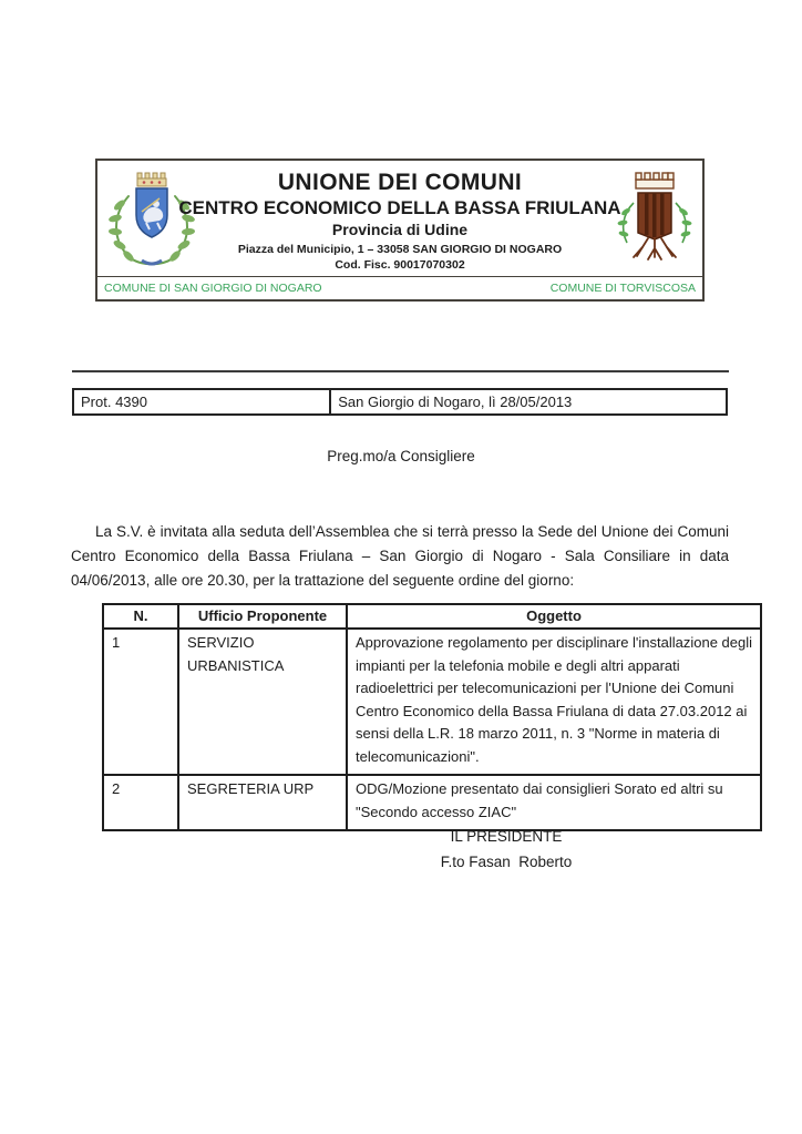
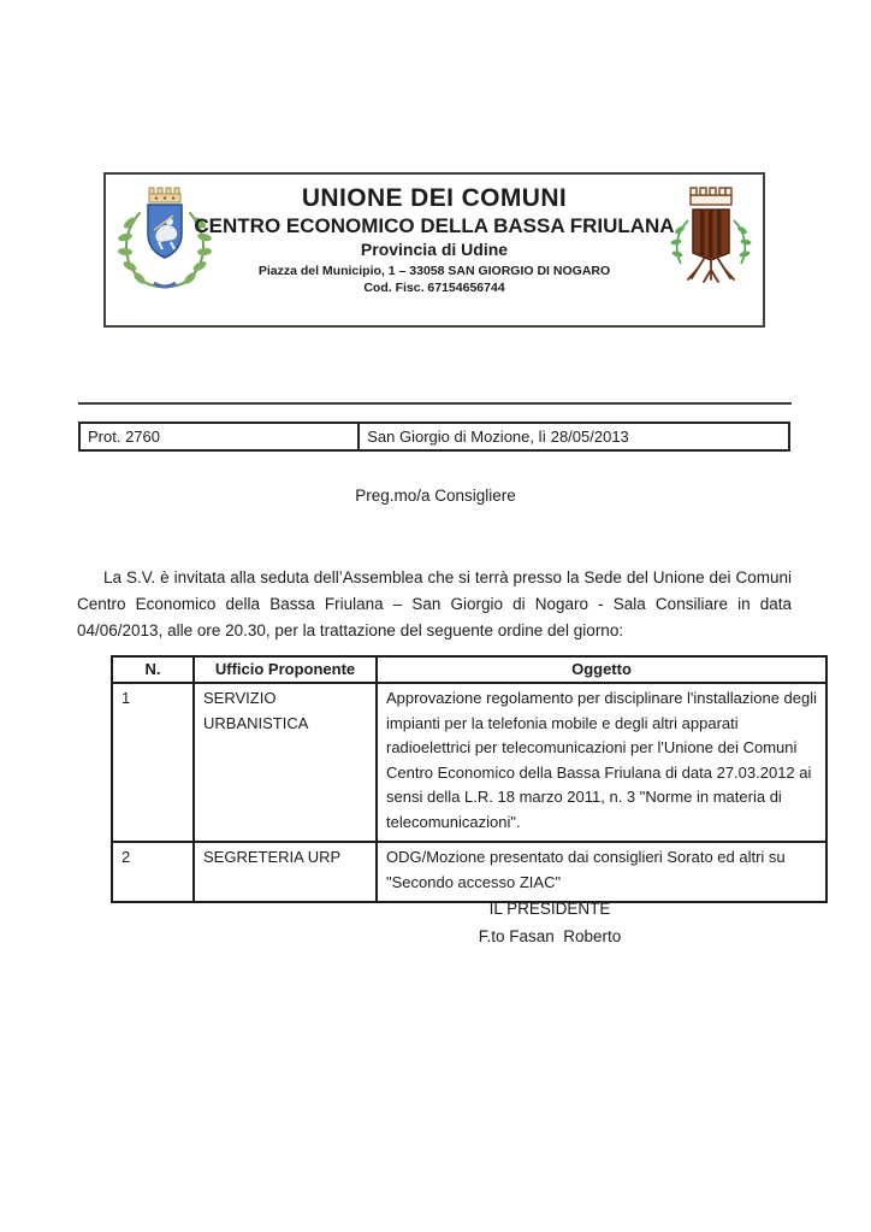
  UNIONE DEI COMUNI
  CENTRO ECONOMICO DELLA BASSA FRIULANA
  Provincia di Udine
  Piazza del Municipio, 1 – 33058 SAN GIORGIO DI NOGARO
- Cod. Fisc. 90017070302
+ Cod. Fisc. 67154656744
- COMUNE DI SAN GIORGIO DI NOGARO
- COMUNE DI TORVISCOSA
- Prot. 4390
+ Prot. 2760
- San Giorgio di Nogaro, lì 28/05/2013
+ San Giorgio di Mozione, lì 28/05/2013
  Preg.mo/a Consigliere
  La S.V. è invitata alla seduta dell’Assemblea che si terrà presso la Sede del Unione dei Comuni Centro Economico della Bassa Friulana – San Giorgio di Nogaro - Sala Consiliare in data 04/06/2013, alle ore 20.30, per la trattazione del seguente ordine del giorno:
  N.	Ufficio Proponente	Oggetto
  1	SERVIZIO URBANISTICA	Approvazione regolamento per disciplinare l'installazione degli impianti per la telefonia mobile e degli altri apparati radioelettrici per telecomunicazioni per l'Unione dei Comuni Centro Economico della Bassa Friulana di data 27.03.2012 ai sensi della L.R. 18 marzo 2011, n. 3 "Norme in materia di telecomunicazioni".
  2	SEGRETERIA URP	ODG/Mozione presentato dai consiglieri Sorato ed altri su "Secondo accesso ZIAC"
  IL PRESIDENTE
  F.to Fasan Roberto
